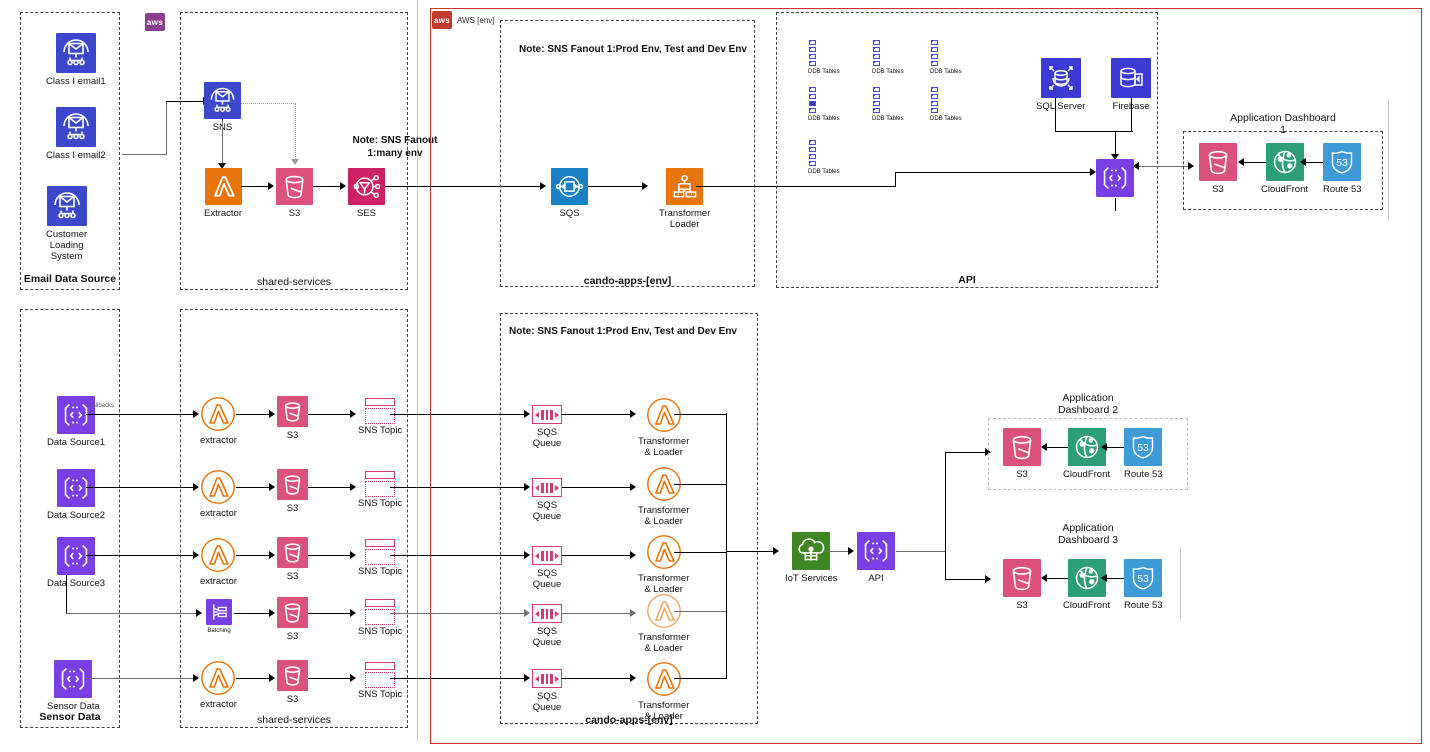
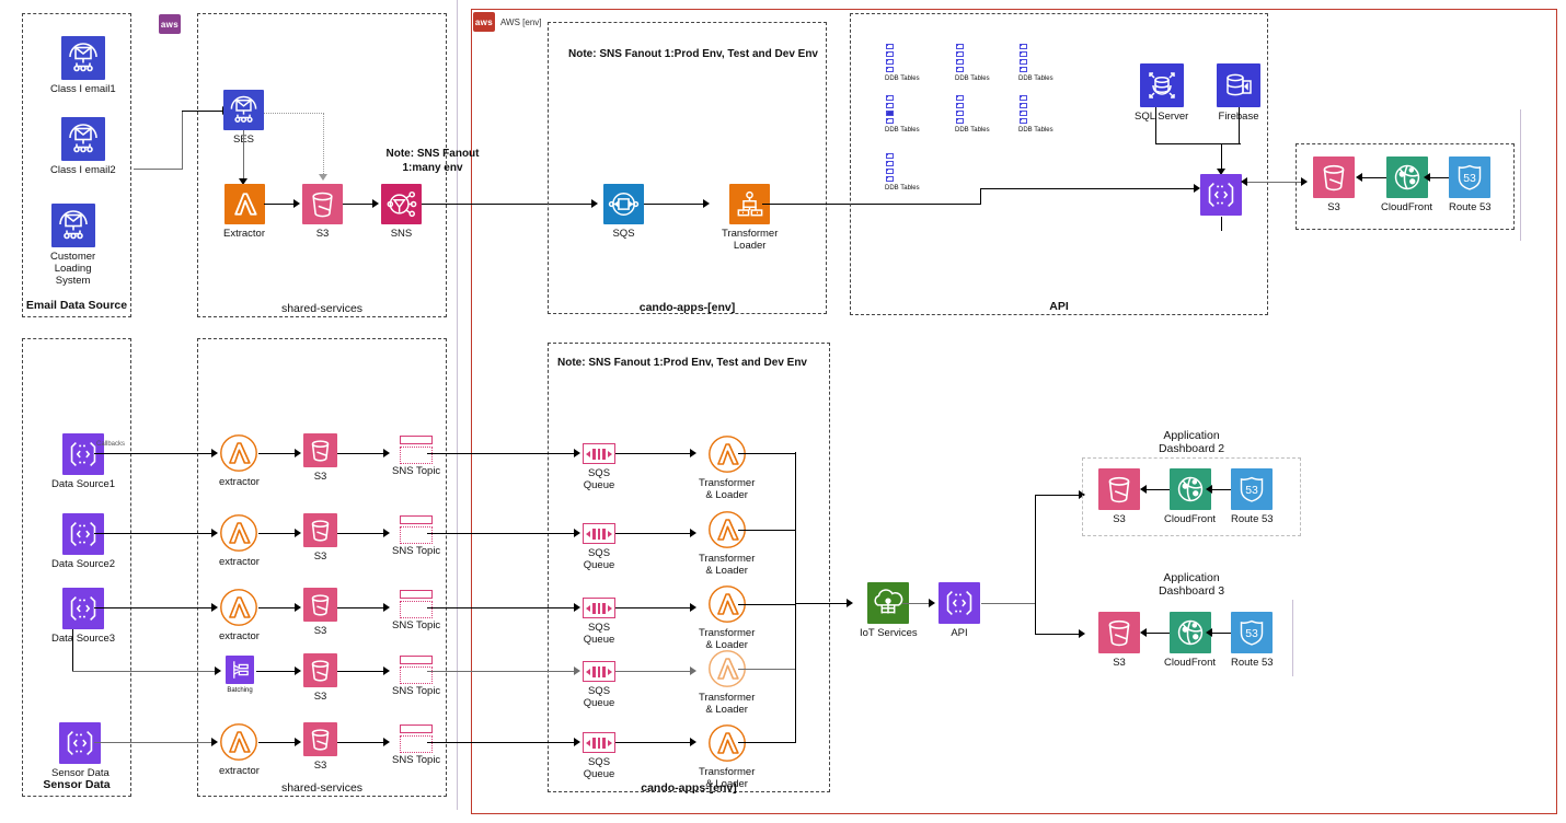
  aws
  aws
  AWS [env]
  Email Data Source
  Class I email1
  Class I email2
  Customer
  Loading
  System
  shared-services
- SNS
+ SES
  Extractor
  S3
- SES
+ SNS
  Note: SNS Fanout
  1:many env
  cando-apps-[env]
  Note: SNS Fanout 1:Prod Env, Test and Dev Env
  SQS
  Transformer
  Loader
  API
  SQL Server
  Firebase
- Application Dashboard
- 1
  S3
  CloudFront
  53
  Route 53
  Sensor Data
  shared-services
  Data Source1
  Data Source2
  Data Source3
  Sensor Data
  cando-apps-[env]
  Note: SNS Fanout 1:Prod Env, Test and Dev Env
  extractor
  S3
  SNS Topic
  SQS
  Queue
  Transformer
  & Loader
  extractor
  S3
  SNS Topic
  SQS
  Queue
  Transformer
  & Loader
  extractor
  S3
  SNS Topic
  SQS
  Queue
  Transformer
  & Loader
  S3
  SNS Topic
  SQS
  Queue
  Transformer
  & Loader
  extractor
  S3
  SNS Topic
  SQS
  Queue
  Transformer
  & Loader
  IoT Services
  API
  Application
  Dashboard 2
  S3
  CloudFront
  53
  Route 53
  Application
  Dashboard 3
  S3
  CloudFront
  53
  Route 53
